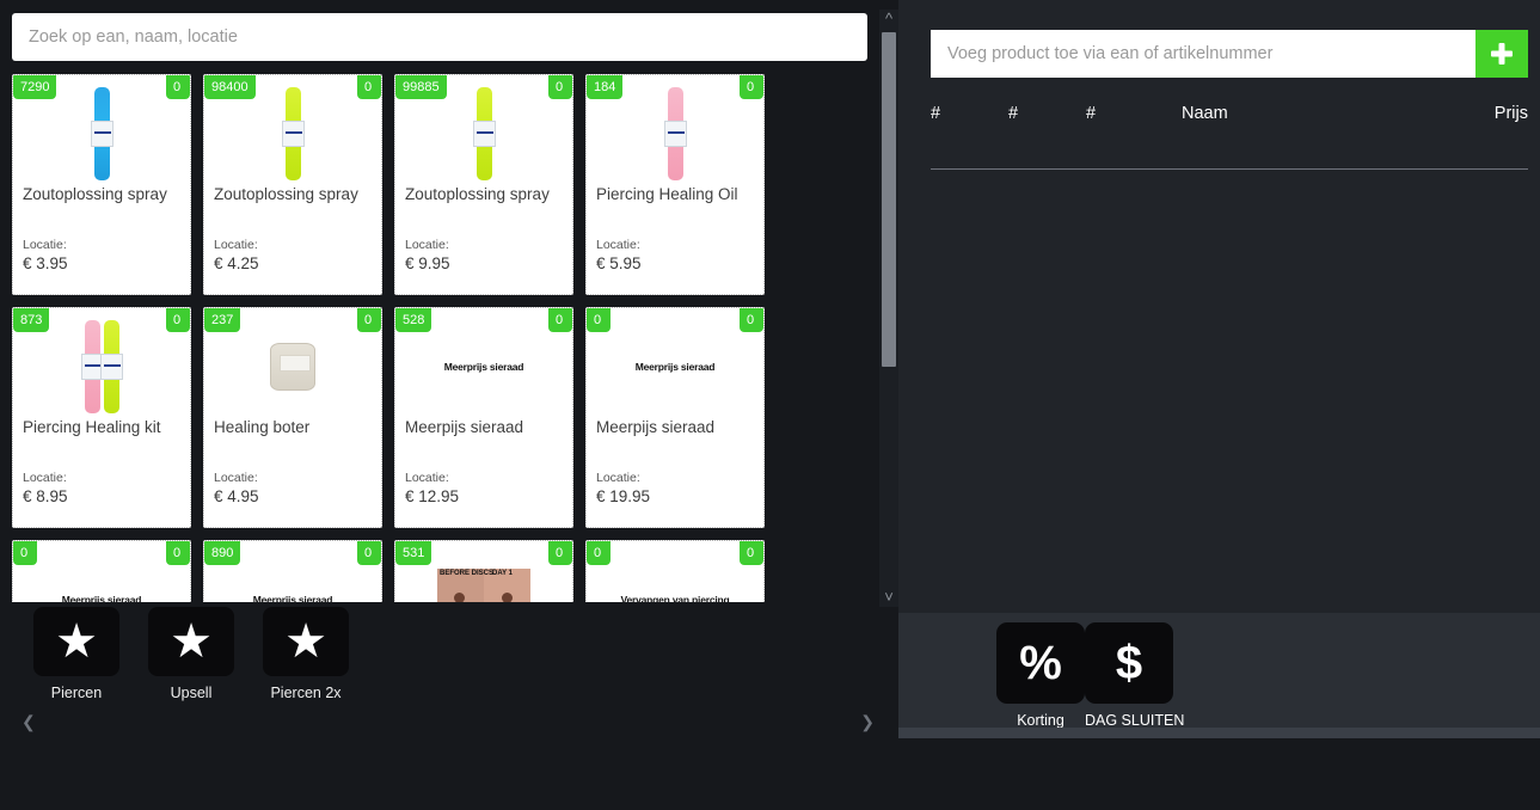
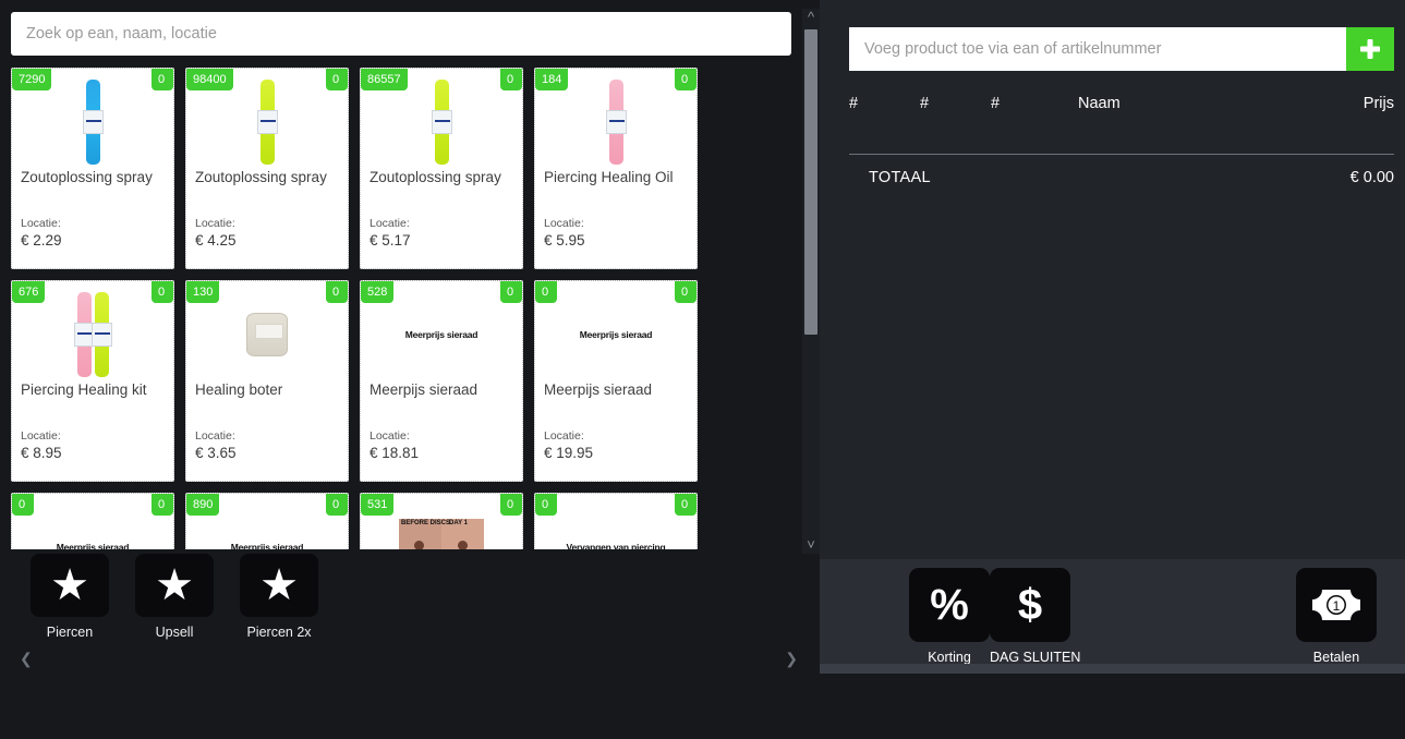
  Zoek op ean, naam, locatie
  7290
  0
  Zoutoplossing spray
  Locatie:
- € 3.95
+ € 2.29
  98400
  0
  Zoutoplossing spray
  Locatie:
  € 4.25
- 99885
+ 86557
  0
  Zoutoplossing spray
  Locatie:
- € 9.95
+ € 5.17
  184
  0
  Piercing Healing Oil
  Locatie:
  € 5.95
- 873
+ 676
  0
  Piercing Healing kit
  Locatie:
  € 8.95
- 237
+ 130
  0
  Healing boter
  Locatie:
- € 4.95
+ € 3.65
  528
  0
  Meerprijs sieraad
  Meerpijs sieraad
  Locatie:
- € 12.95
+ € 18.81
  0
  0
  Meerprijs sieraad
  Meerpijs sieraad
  Locatie:
  € 19.95
  0
  0
  Meerprijs sieraad
  890
  0
  Meerprijs sieraad
  531
  0
  0
  0
  Vervangen van piercing
  ^
  ˅
  ★
  Piercen
  ★
  Upsell
  ★
  Piercen 2x
  ❮
  ❯
  Voeg product toe via ean of artikelnummer
  #
  #
  #
  Naam
  Prijs
+ TOTAAL
+ € 0.00
  %
  Korting
  $
  DAG SLUITEN
+ 1
+ Betalen
